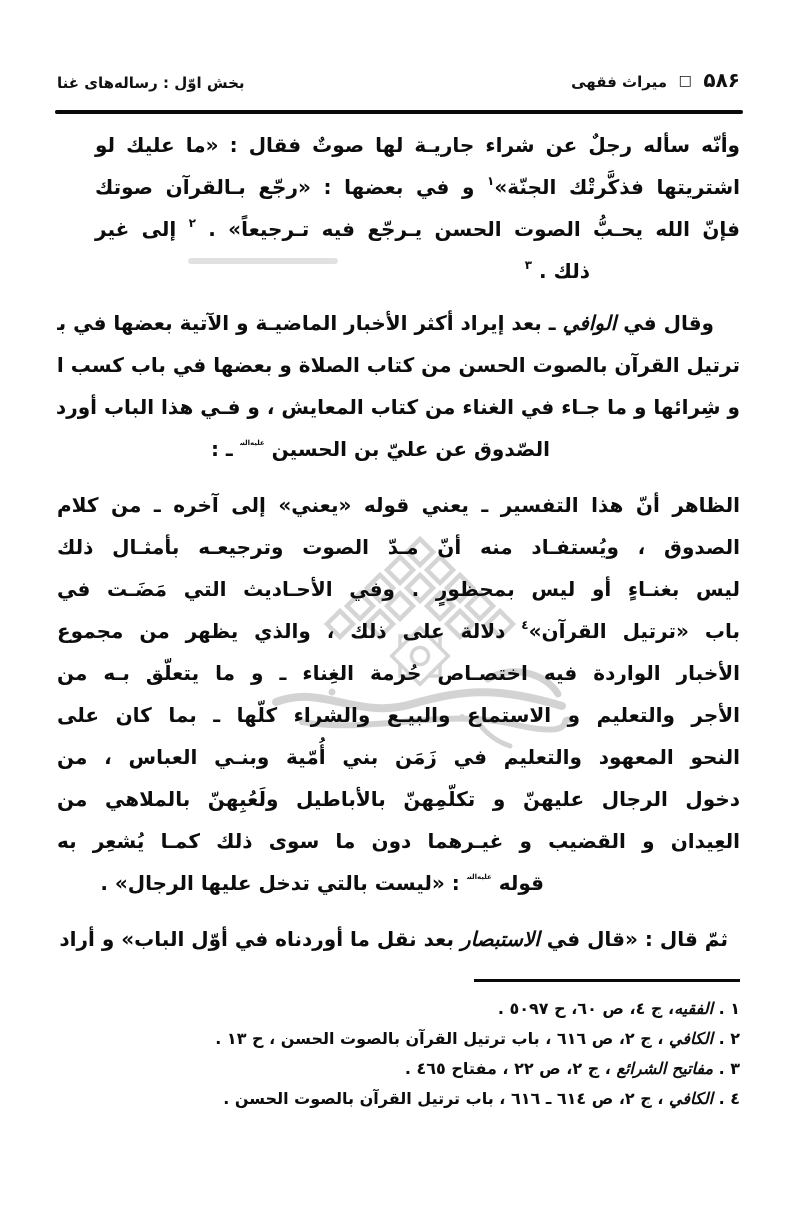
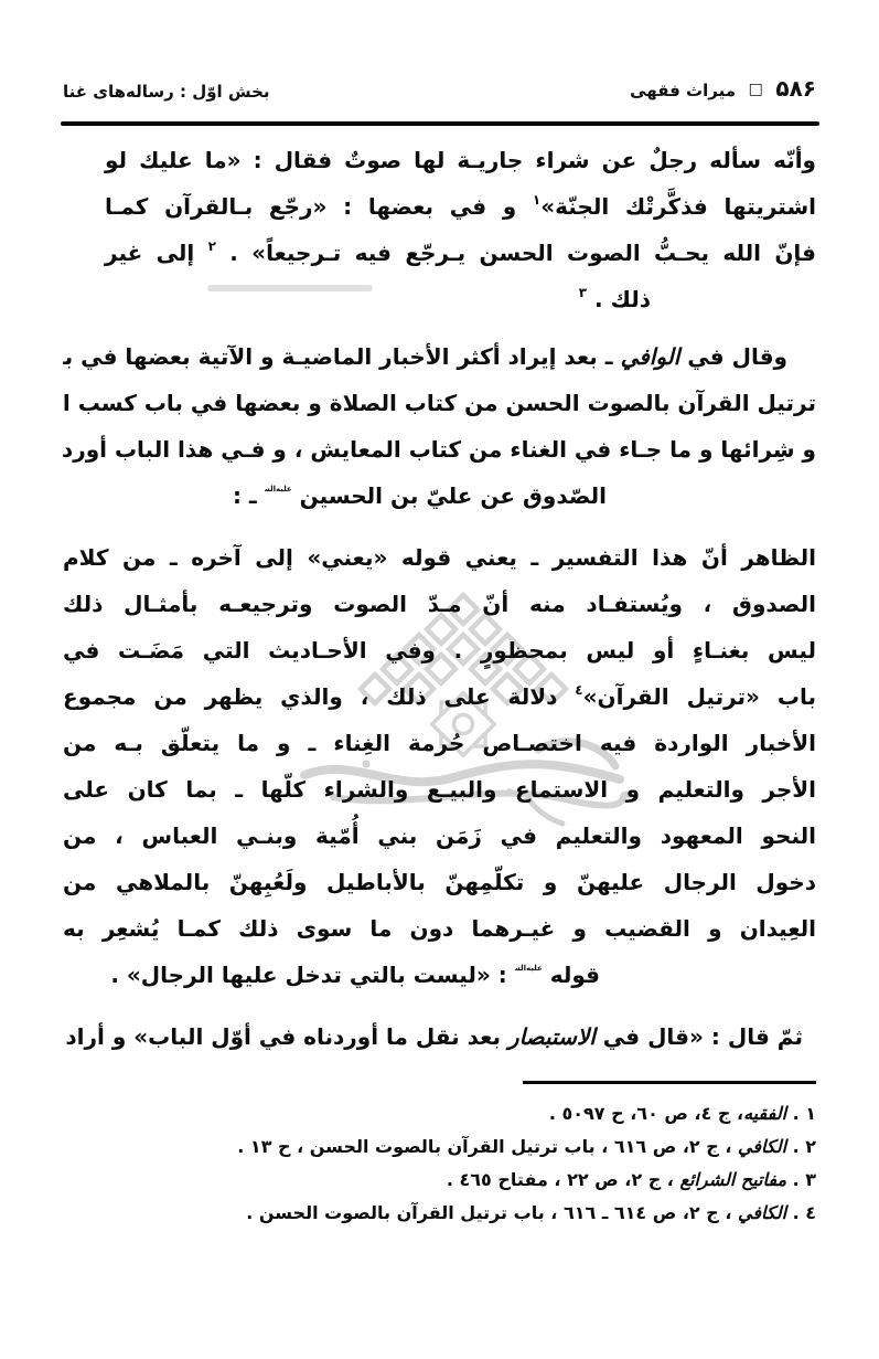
  بخش اوّل : رساله‌های غنا
  ۵۸۶ □ میراث فقهی
  وأنّه سأله رجلٌ عن شراء جاريـة لها صوتٌ فقال : «ما عليك لو
- اشتريتها فذكَّرتْك الجنّة»١ و في بعضها : «رجّع بـالقرآن صوتك
+ اشتريتها فذكَّرتْك الجنّة»١ و في بعضها : «رجّع بـالقرآن كمـا
  فإنّ الله يحـبُّ الصوت الحسن يـرجّع فيه تـرجيعاً» . ٢ إلى غير
  ذلك . ٣
  وقال في الوافي ـ بعد إيراد أكثر الأخبار الماضيـة و الآتية بعضها في ب
  ترتيل القرآن بالصوت الحسن من كتاب الصلاة و بعضها في باب كسب ا
  و شِرائها و ما جـاء في الغناء من كتاب المعايش ، و فـي هذا الباب أورد
  الصّدوق عن عليّ بن الحسين عليه‌الس ـ :
  الظاهر أنّ هذا التفسير ـ يعني قوله «يعني» إلى آخره ـ من كلام
  الصدوق ، ويُستفـاد منه أنّ مـدّ الصوت وترجيعـه بأمثـال ذلك
  ليس بغنـاءٍ أو ليس بمحظورٍ . وفي الأحـاديث التي مَضَـت في
  باب «ترتيل القرآن»٤ دلالة على ذلك ، والذي يظهر من مجموع
  الأخبار الواردة فيه اختصـاص حُرمة الغِناء ـ و ما يتعلّق بـه من
  الأجر والتعليم و الاستماع والبيـع والشراء كلّها ـ بما كان على
  النحو المعهود والتعليم في زَمَن بني أُمّية وبنـي العباس ، من
  دخول الرجال عليهنّ و تكلّمِهنّ بالأباطيل ولَعُبِهنّ بالملاهي من
  العِيدان و القضيب و غيـرهما دون ما سوى ذلك كمـا يُشعِر به
  قوله عليه‌الس : «ليست بالتي تدخل عليها الرجال» .
  ثمّ قال : «قال في الاستبصار بعد نقل ما أوردناه في أوّل الباب» و أراد
  ١ . الفقيه، ج ٤، ص ٦٠، ح ٥٠٩٧ .
  ٢ . الكافي ، ج ٢، ص ٦١٦ ، باب ترتيل القرآن بالصوت الحسن ، ح ١٣ .
  ٣ . مفاتيح الشرائع ، ج ٢، ص ٢٢ ، مفتاح ٤٦٥ .
  ٤ . الكافي ، ج ٢، ص ٦١٤ ـ ٦١٦ ، باب ترتيل القرآن بالصوت الحسن .
